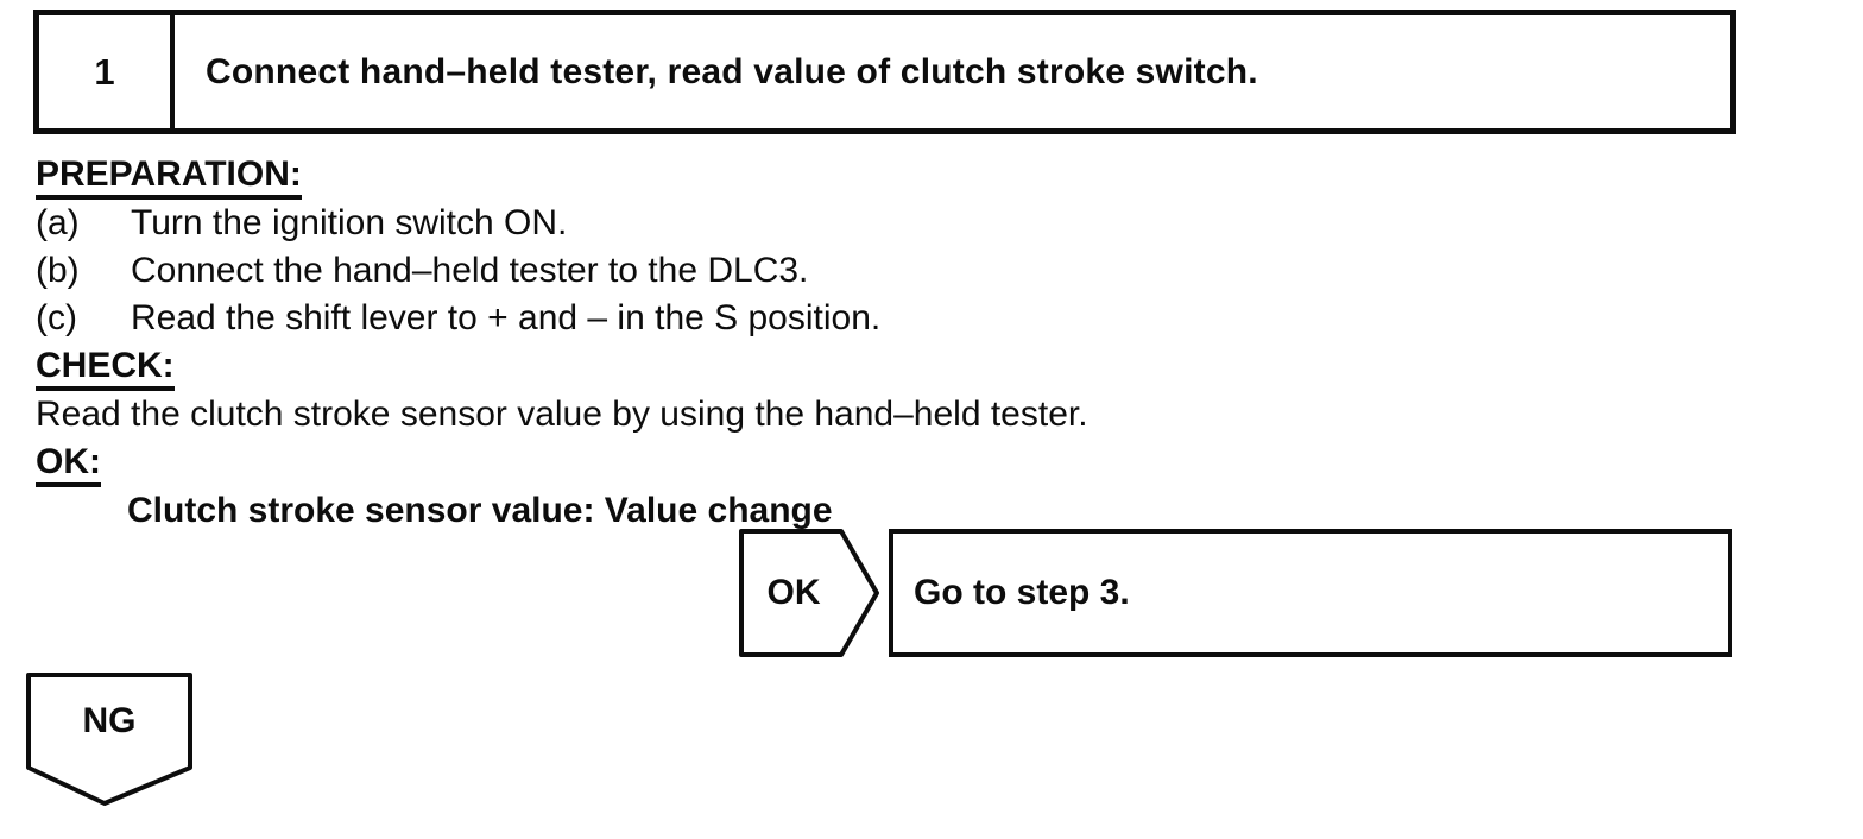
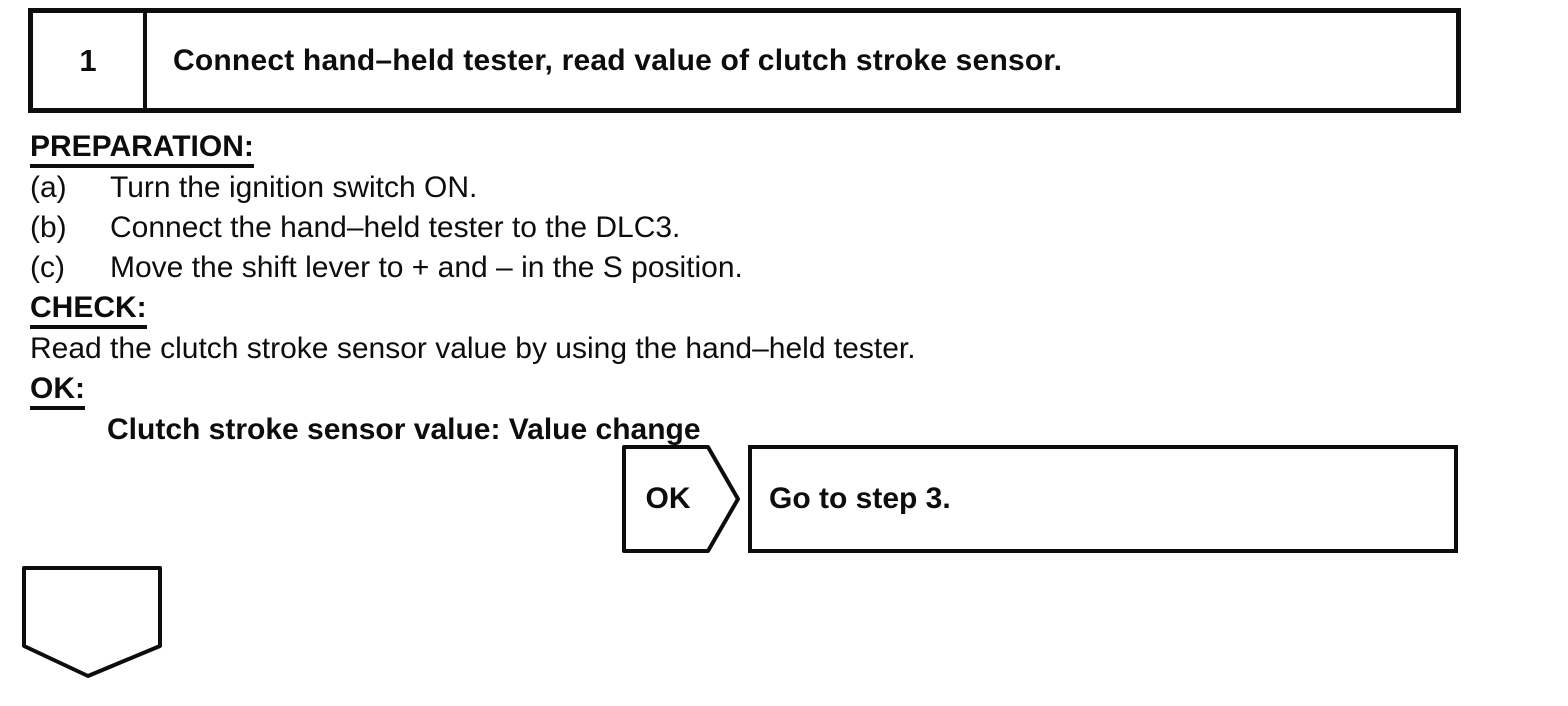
  1
- Connect hand–held tester, read value of clutch stroke switch.
+ Connect hand–held tester, read value of clutch stroke sensor.
  PREPARATION:
  (a)
  Turn the ignition switch ON.
  (b)
  Connect the hand–held tester to the DLC3.
  (c)
- Read the shift lever to + and – in the S position.
+ Move the shift lever to + and – in the S position.
  CHECK:
  Read the clutch stroke sensor value by using the hand–held tester.
  OK:
  Clutch stroke sensor value: Value change
  OK
  Go to step 3.
- NG
